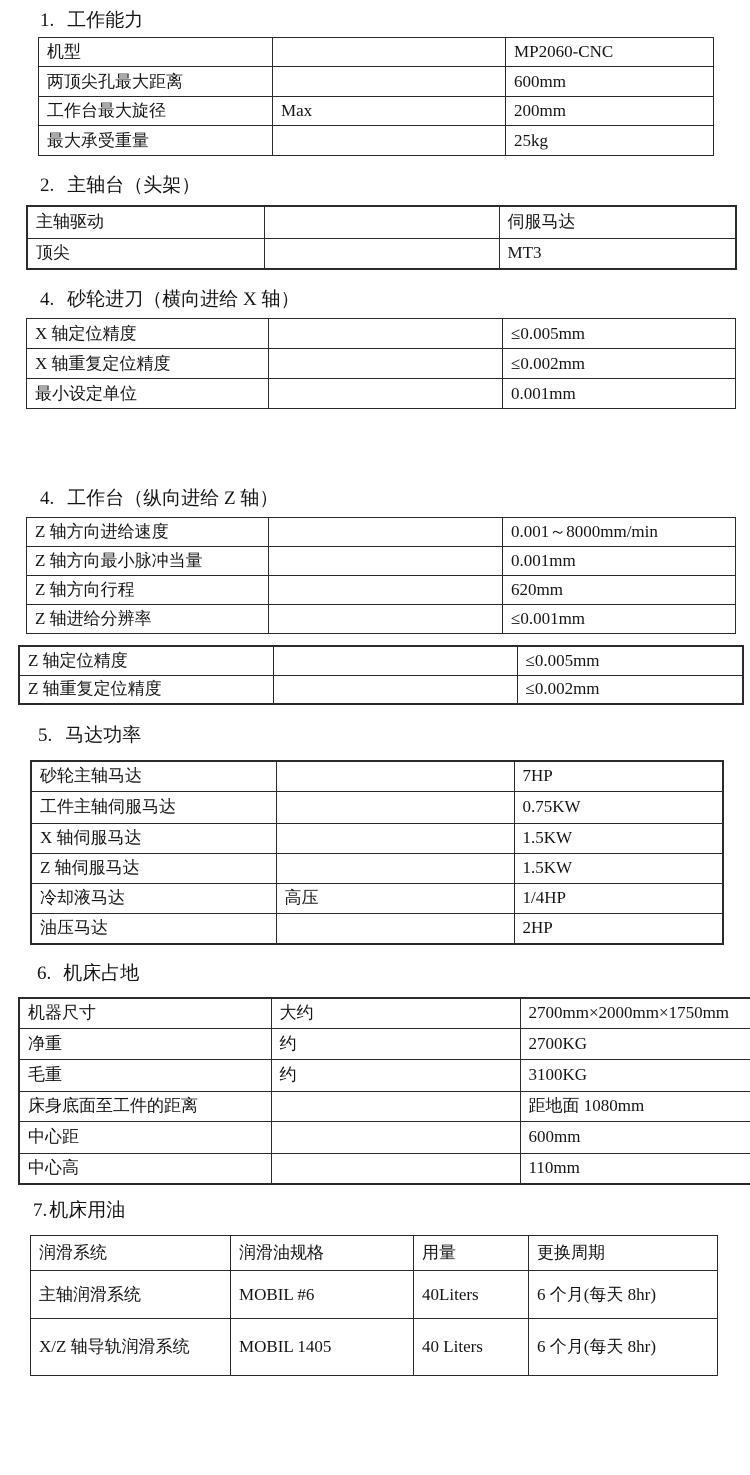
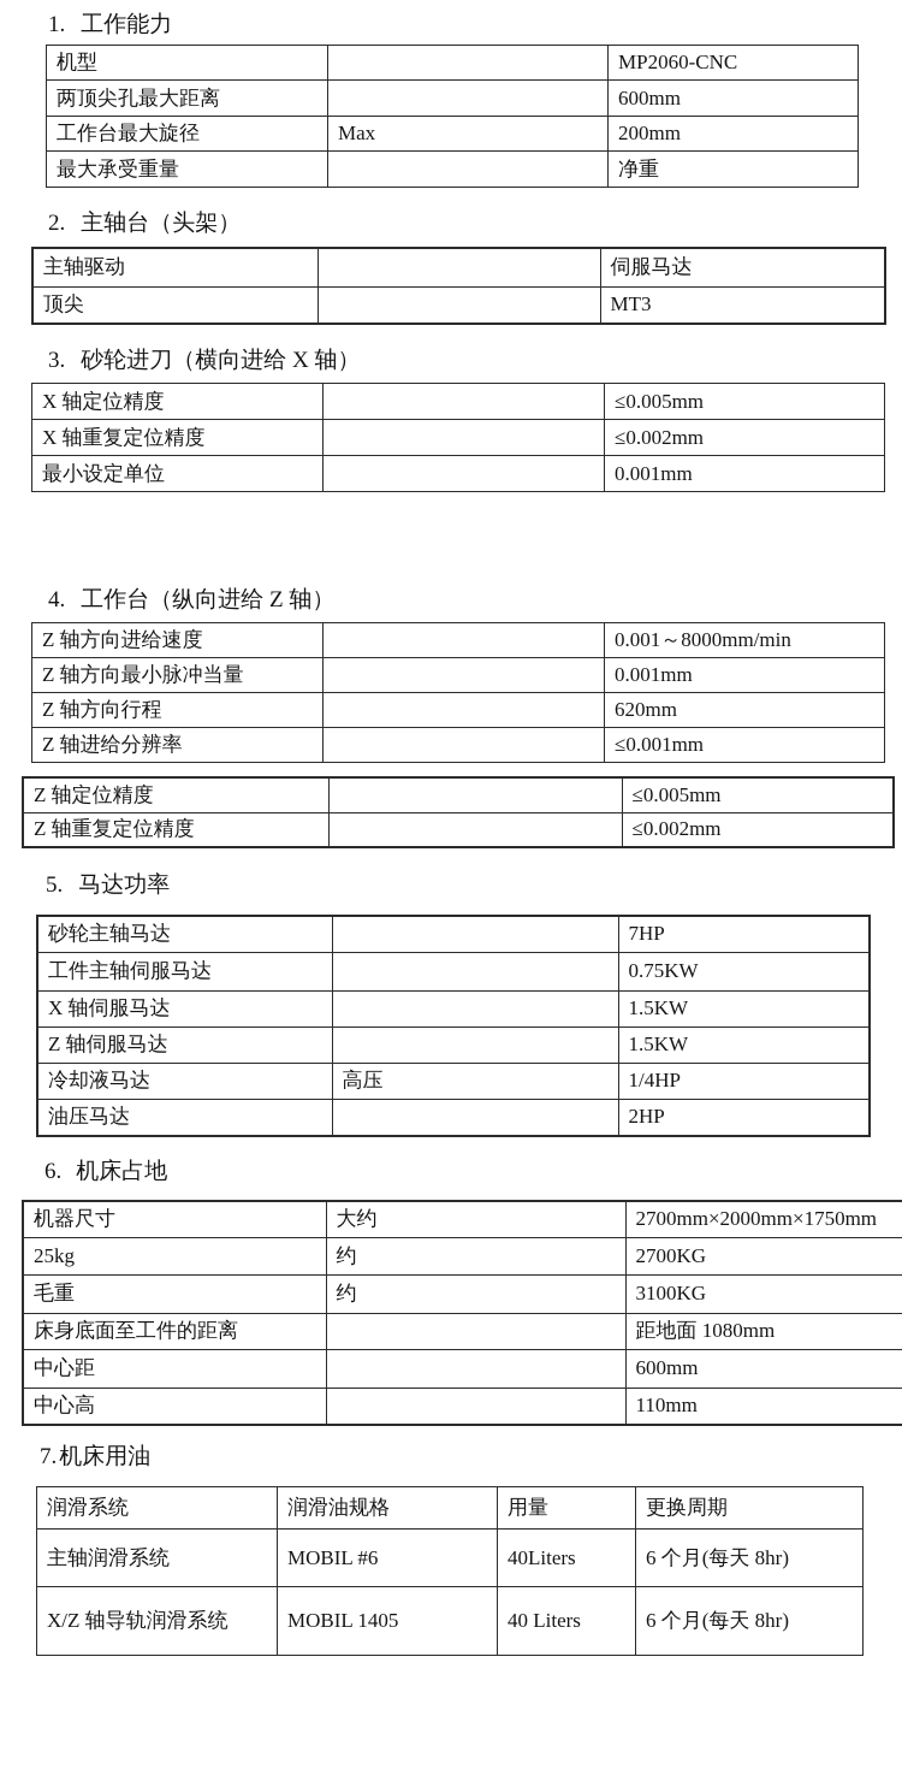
  1. 工作能力
  机型		MP2060-CNC
  两顶尖孔最大距离		600mm
  工作台最大旋径	Max	200mm
- 最大承受重量		25kg
+ 最大承受重量		净重
  2. 主轴台（头架）
  主轴驱动		伺服马达
  顶尖		MT3
- 4. 砂轮进刀（横向进给 X 轴）
+ 3. 砂轮进刀（横向进给 X 轴）
  X 轴定位精度		≤0.005mm
  X 轴重复定位精度		≤0.002mm
  最小设定单位		0.001mm
  4. 工作台（纵向进给 Z 轴）
  Z 轴方向进给速度		0.001～8000mm/min
  Z 轴方向最小脉冲当量		0.001mm
  Z 轴方向行程		620mm
  Z 轴进给分辨率		≤0.001mm
  Z 轴定位精度		≤0.005mm
  Z 轴重复定位精度		≤0.002mm
  5. 马达功率
  砂轮主轴马达		7HP
  工件主轴伺服马达		0.75KW
  X 轴伺服马达		1.5KW
  Z 轴伺服马达		1.5KW
  冷却液马达	高压	1/4HP
  油压马达		2HP
  6. 机床占地
  机器尺寸	大约	2700mm×2000mm×1750mm
- 净重	约	2700KG
+ 25kg	约	2700KG
  毛重	约	3100KG
  床身底面至工件的距离		距地面 1080mm
  中心距		600mm
  中心高		110mm
  7.机床用油
  润滑系统	润滑油规格	用量	更换周期
  主轴润滑系统	MOBIL #6	40Liters	6 个月(每天 8hr)
  X/Z 轴导轨润滑系统	MOBIL 1405	40 Liters	6 个月(每天 8hr)
